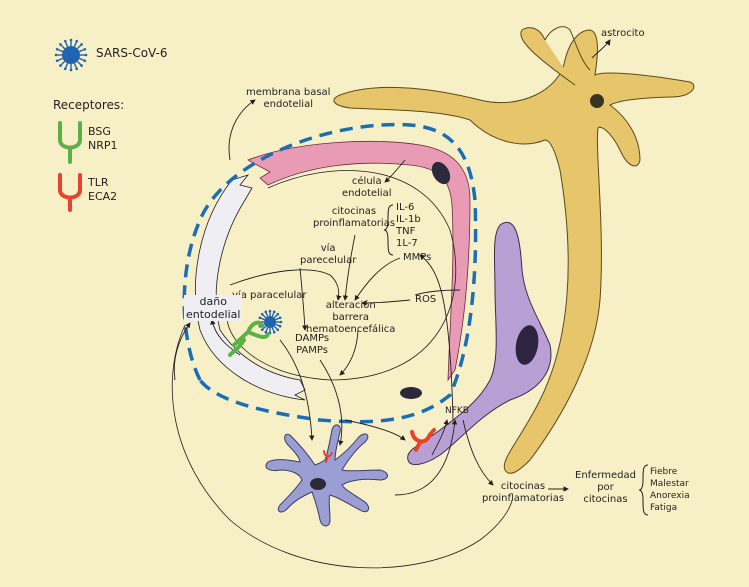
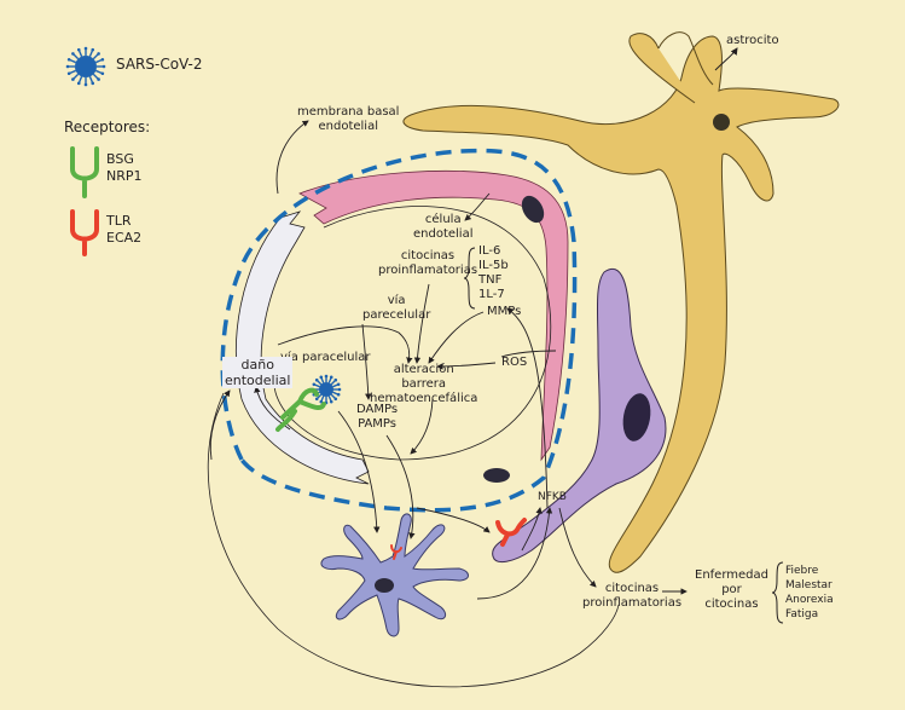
- SARS-CoV-6
+ SARS-CoV-2
  Receptores:
  BSG
  NRP1
  TLR
  ECA2
  membrana basal
  endotelial
  astrocito
  célula
  endotelial
  citocinas
  proinflamatorias
  IL-6
- IL-1b
+ IL-5b
  TNF
  1L-7
  vía
  parecelular
  MMPs
  ROS
  alteración
  barrera
  hematoencefálica
  a paracelular
  daño
  entodelial
  DAMPs
  PAMPs
  NFKB
  citocinas
  proinflamatorias
  Enfermedad
  por
  citocinas
  Fiebre
  Malestar
  Anorexia
  Fatiga
